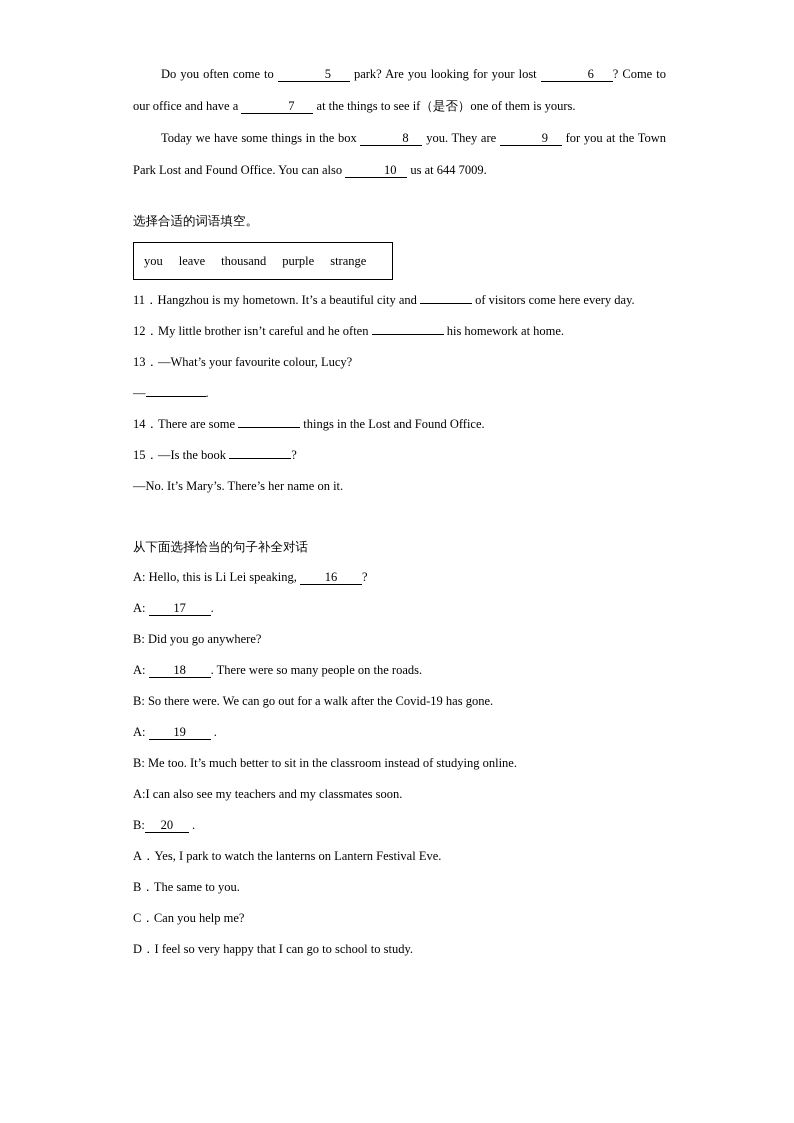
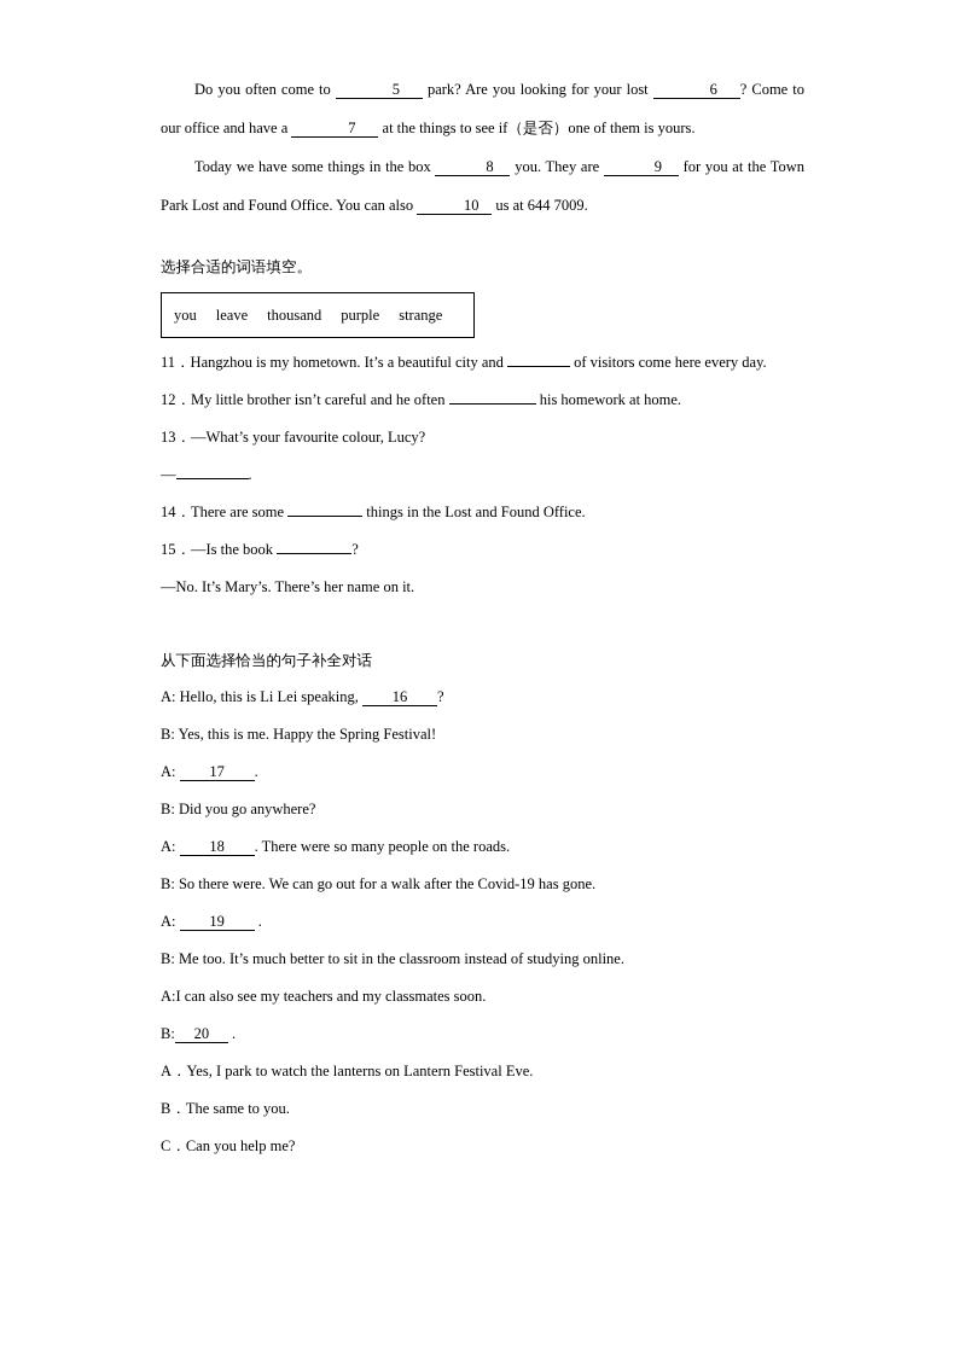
  Do you often come to 5 park? Are you looking for your lost 6 ? Come to our office and have a 7 at the things to see if（是否）one of them is yours.
  Today we have some things in the box 8 you. They are 9 for you at the Town Park Lost and Found Office. You can also 10 us at 644 7009.
  选择合适的词语填空。
  you
  leave
  thousand
  purple
  strange
  11．Hangzhou is my hometown. It’s a beautiful city and of visitors come here every day.
  12．My little brother isn’t careful and he often his homework at home.
  13．—What’s your favourite colour, Lucy?
  — .
  14．There are some things in the Lost and Found Office.
  15．—Is the book ?
  —No. It’s Mary’s. There’s her name on it.
  从下面选择恰当的句子补全对话
  A: Hello, this is Li Lei speaking, 16 ?
+ B: Yes, this is me. Happy the Spring Festival!
  A: 17 .
  B: Did you go anywhere?
  A: 18 . There were so many people on the roads.
  B: So there were. We can go out for a walk after the Covid-19 has gone.
  A: 19 .
  B: Me too. It’s much better to sit in the classroom instead of studying online.
  A:I can also see my teachers and my classmates soon.
  B: 20 .
  A．Yes, I park to watch the lanterns on Lantern Festival Eve.
  B．The same to you.
  C．Can you help me?
- D．I feel so very happy that I can go to school to study.
